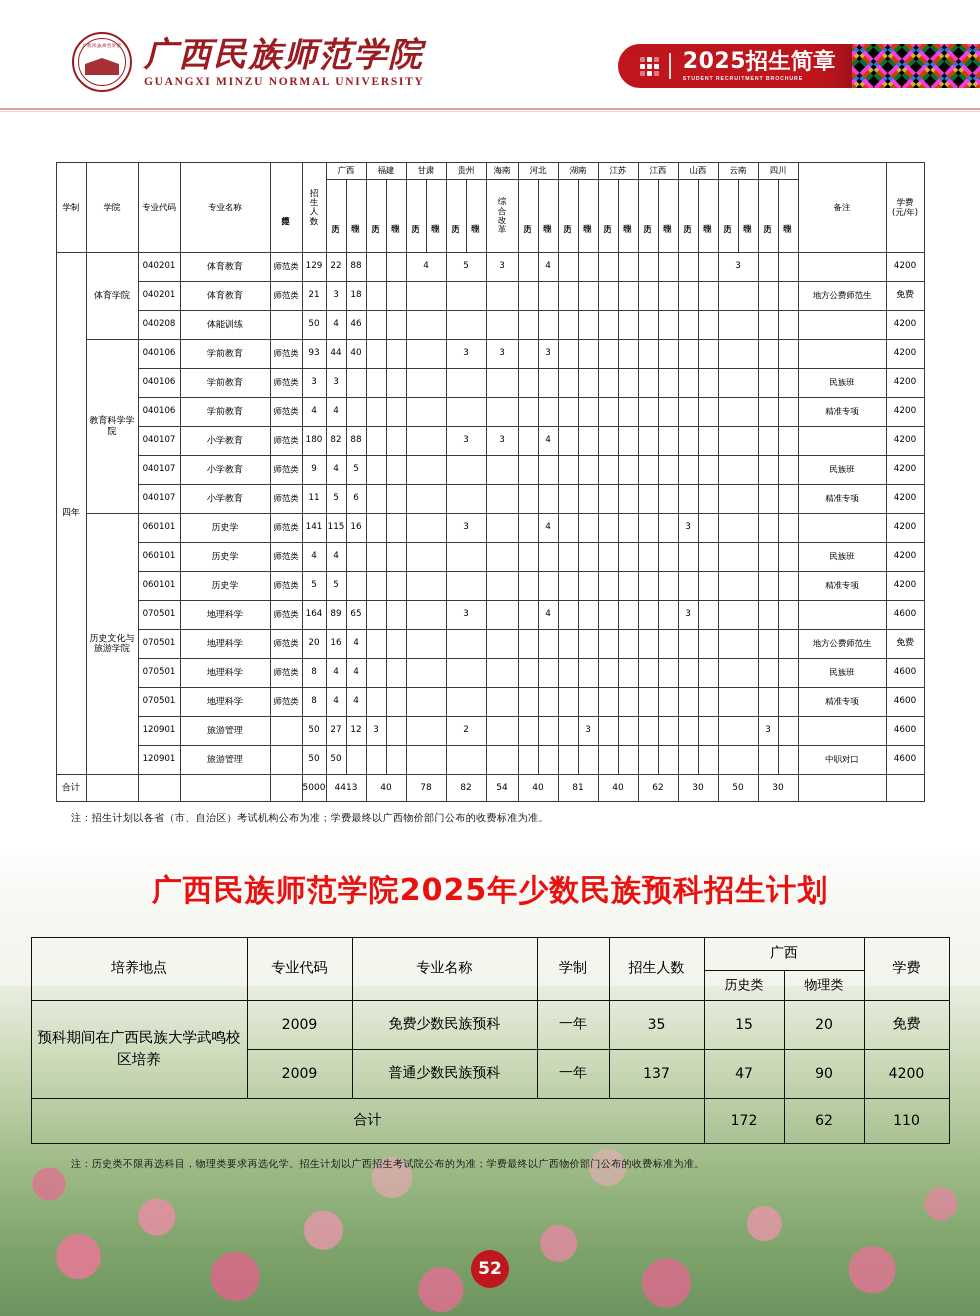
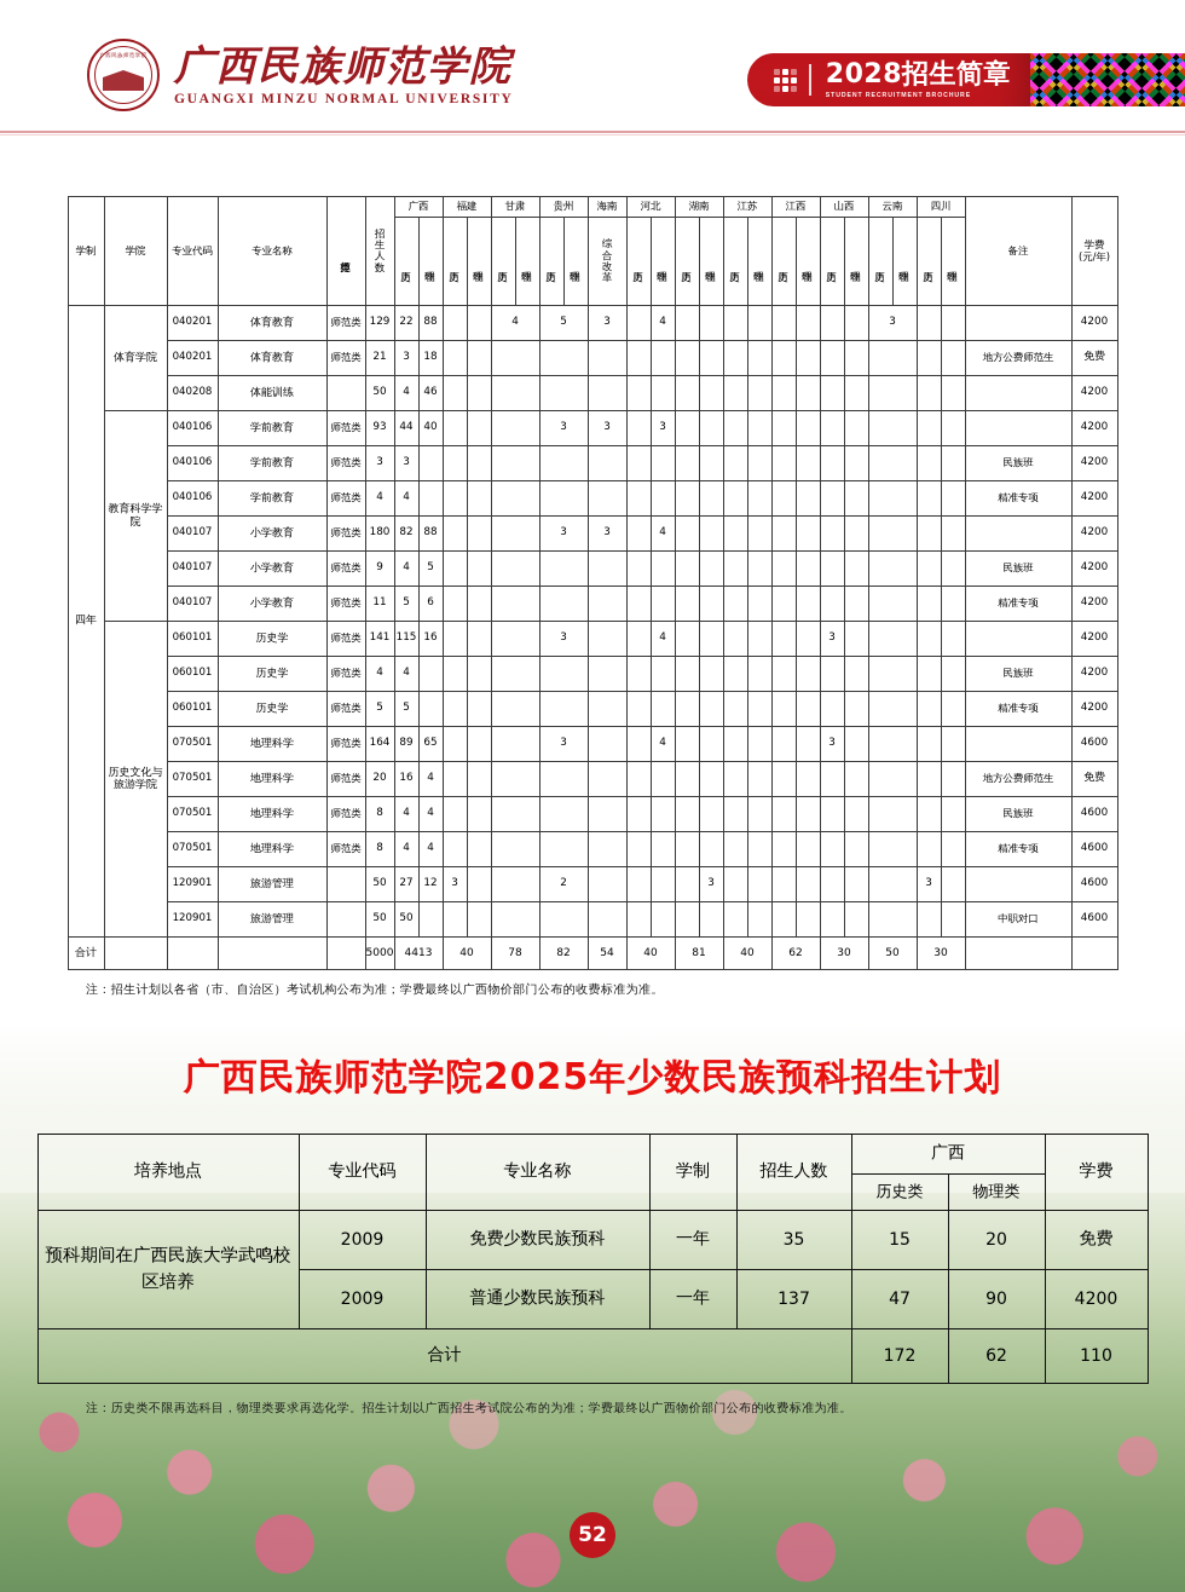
  广西民族师范学院
  GUANGXI MINZU NORMAL UNIVERSITY
- 2025招生简章
+ 2028招生简章
  学制	学院	专业代码	专业名称		招生人数	广西	福建	甘肃	贵州	海南	河北	湖南	江苏	江西	山西	云南	四川	备注	学费 (元/年)
  								综合改革
  四年	体育学院	040201	体育教育	师范类	129	22	88			4	5	3		4									3				4200
  040201	体育教育	师范类	21	3	18																			地方公费师范生	免费
  040208	体能训练		50	4	46																				4200
  教育科学学院	040106	学前教育	师范类	93	44	40				3	3		3													4200
  040106	学前教育	师范类	3	3																				民族班	4200
  040106	学前教育	师范类	4	4																				精准专项	4200
  040107	小学教育	师范类	180	82	88				3	3		4													4200
  040107	小学教育	师范类	9	4	5																			民族班	4200
  040107	小学教育	师范类	11	5	6																			精准专项	4200
  历史文化与旅游学院	060101	历史学	师范类	141	115	16				3			4							3						4200
  060101	历史学	师范类	4	4																				民族班	4200
  060101	历史学	师范类	5	5																				精准专项	4200
  070501	地理科学	师范类	164	89	65				3			4							3						4600
  070501	地理科学	师范类	20	16	4																			地方公费师范生	免费
  070501	地理科学	师范类	8	4	4																			民族班	4600
  070501	地理科学	师范类	8	4	4																			精准专项	4600
  120901	旅游管理		50	27	12	3			2					3								3			4600
  120901	旅游管理		50	50																				中职对口	4600
  合计					5000	4413	40	78	82	54	40	81	40	62	30	50	30
  注：招生计划以各省（市、自治区）考试机构公布为准；学费最终以广西物价部门公布的收费标准为准。
  广西民族师范学院2025年少数民族预科招生计划
  培养地点	专业代码	专业名称	学制	招生人数	广西	学费
  历史类	物理类
  预科期间在广西民族大学武鸣校区培养	2009	免费少数民族预科	一年	35	15	20	免费
  2009	普通少数民族预科	一年	137	47	90	4200
  合计	172	62	110
  注：历史类不限再选科目，物理类要求再选化学。招生计划以广西招生考试院公布的为准；学费最终以广西物价部门公布的收费标准为准。
  52
